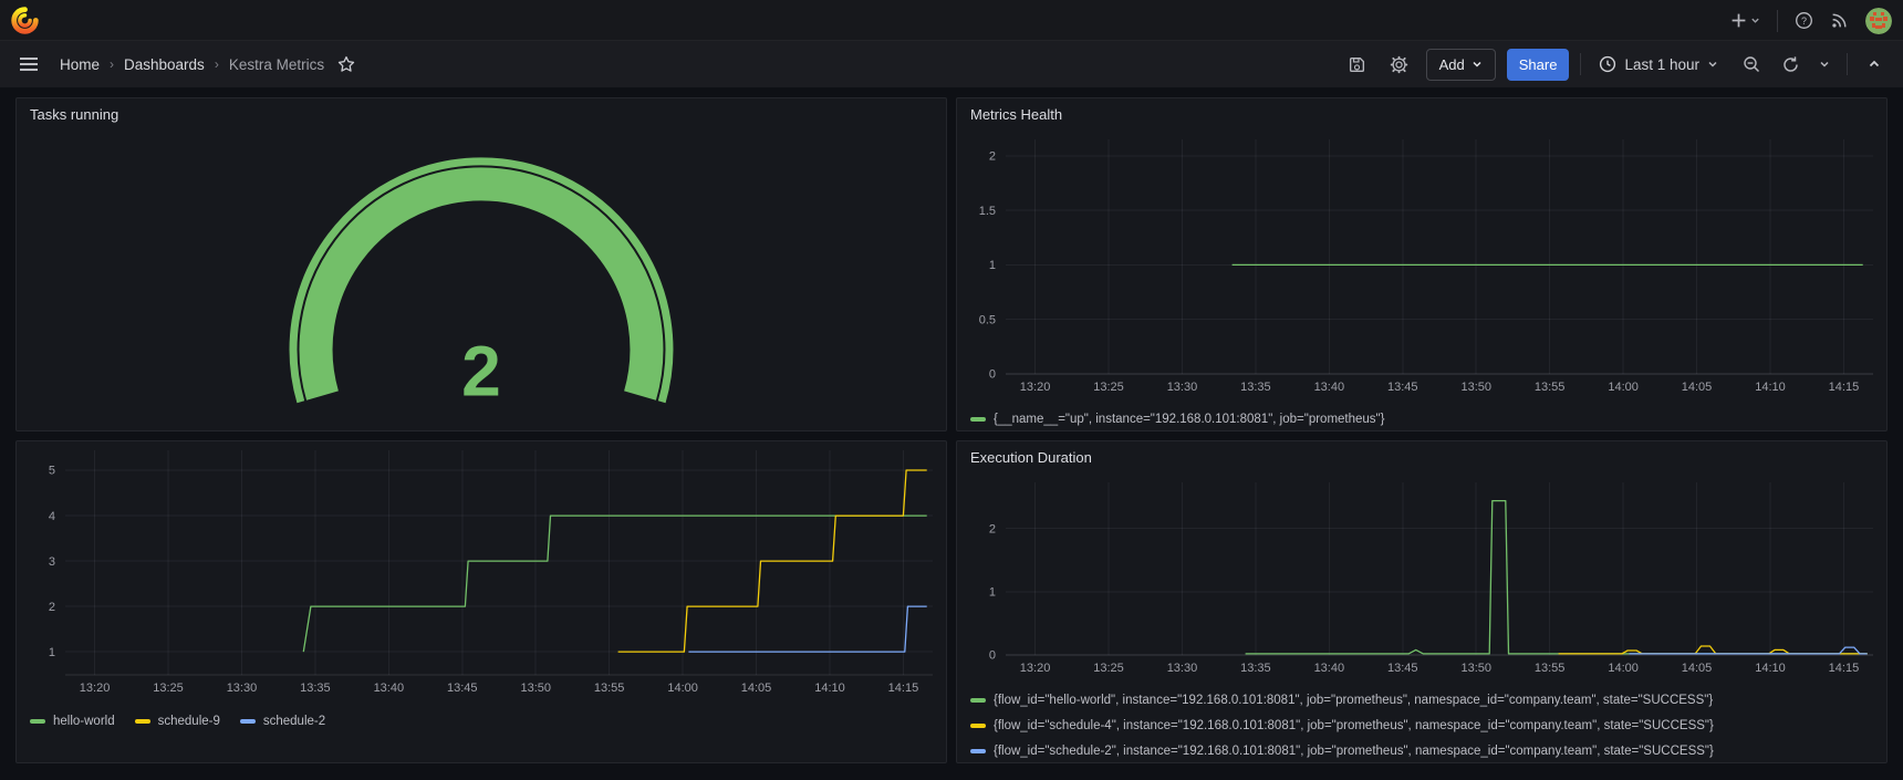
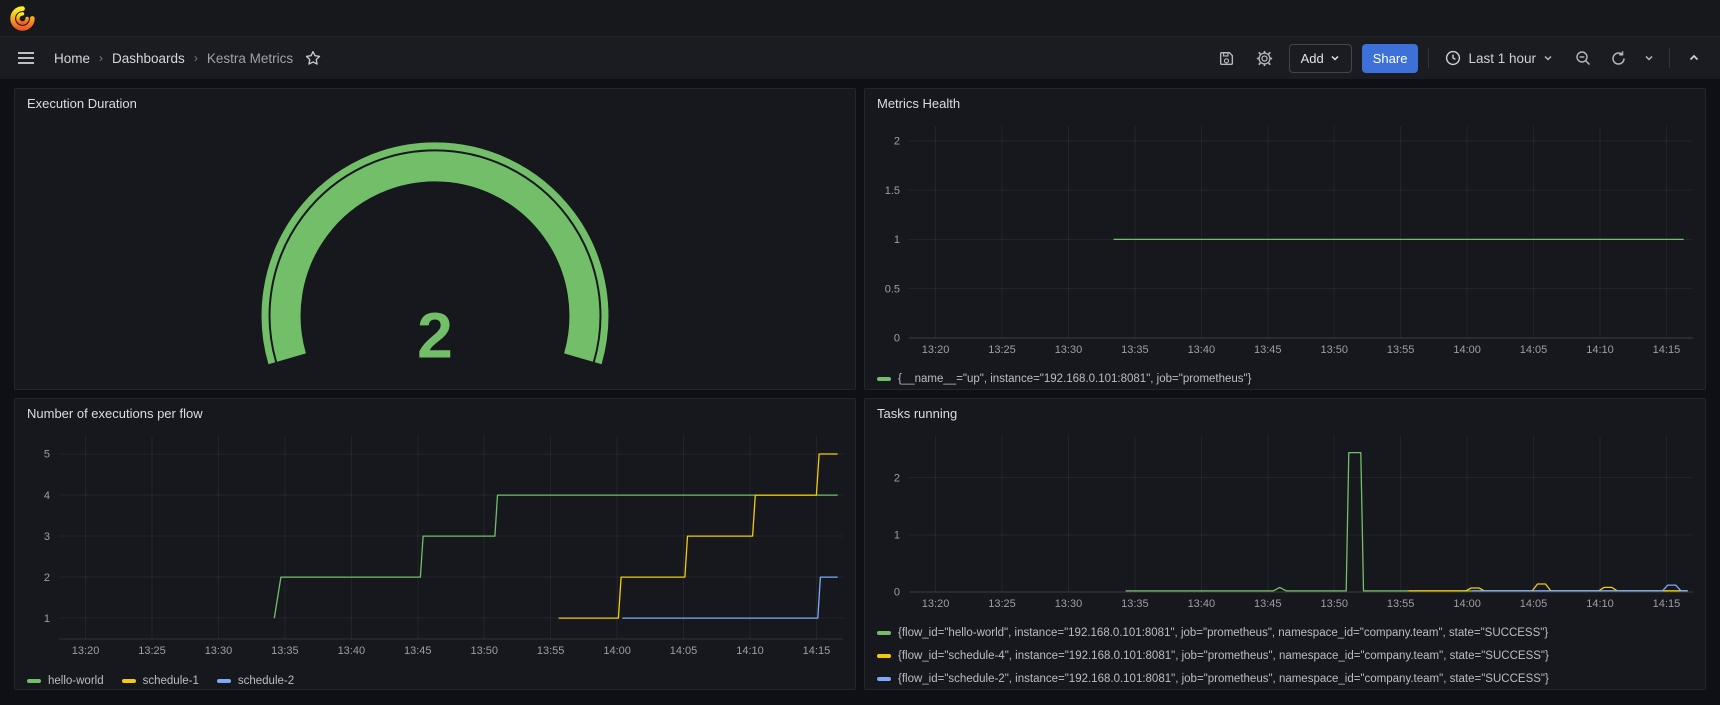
- ?
  Home
  ›
  Dashboards
  ›
  Kestra Metrics
  Add
  Share
  Last 1 hour
- Tasks running
+ Execution Duration
  2
  Metrics Health
  13:20
  13:25
  13:30
  13:35
  13:40
  13:45
  13:50
  13:55
  14:00
  14:05
  14:10
  14:15
  0
  0.5
  1
  1.5
  2
  {__name__="up", instance="192.168.0.101:8081", job="prometheus"}
+ Number of executions per flow
  13:20
  13:25
  13:30
  13:35
  13:40
  13:45
  13:50
  13:55
  14:00
  14:05
  14:10
  14:15
  1
  2
  3
  4
  5
  hello-world
- schedule-9
+ schedule-1
  schedule-2
- Execution Duration
+ Tasks running
  13:20
  13:25
  13:30
  13:35
  13:40
  13:45
  13:50
  13:55
  14:00
  14:05
  14:10
  14:15
  0
  1
  2
  {flow_id="hello-world", instance="192.168.0.101:8081", job="prometheus", namespace_id="company.team", state="SUCCESS"}
  {flow_id="schedule-4", instance="192.168.0.101:8081", job="prometheus", namespace_id="company.team", state="SUCCESS"}
  {flow_id="schedule-2", instance="192.168.0.101:8081", job="prometheus", namespace_id="company.team", state="SUCCESS"}
